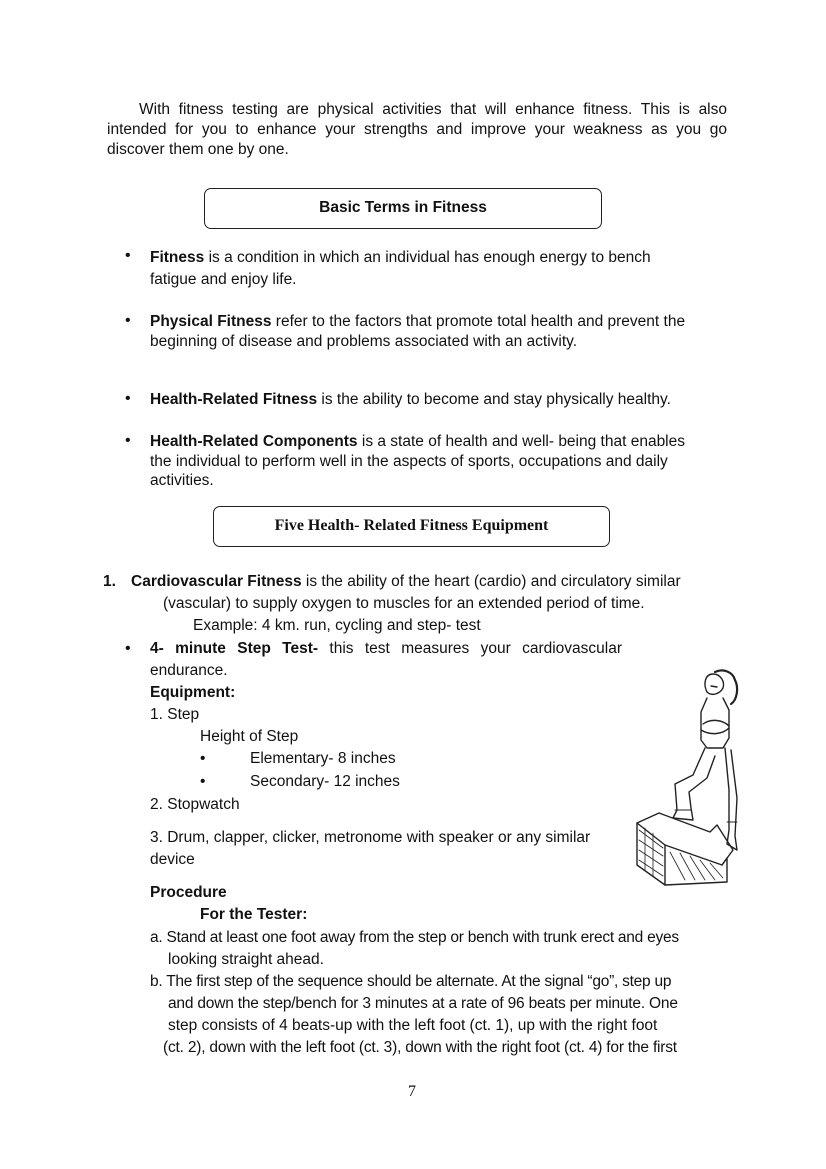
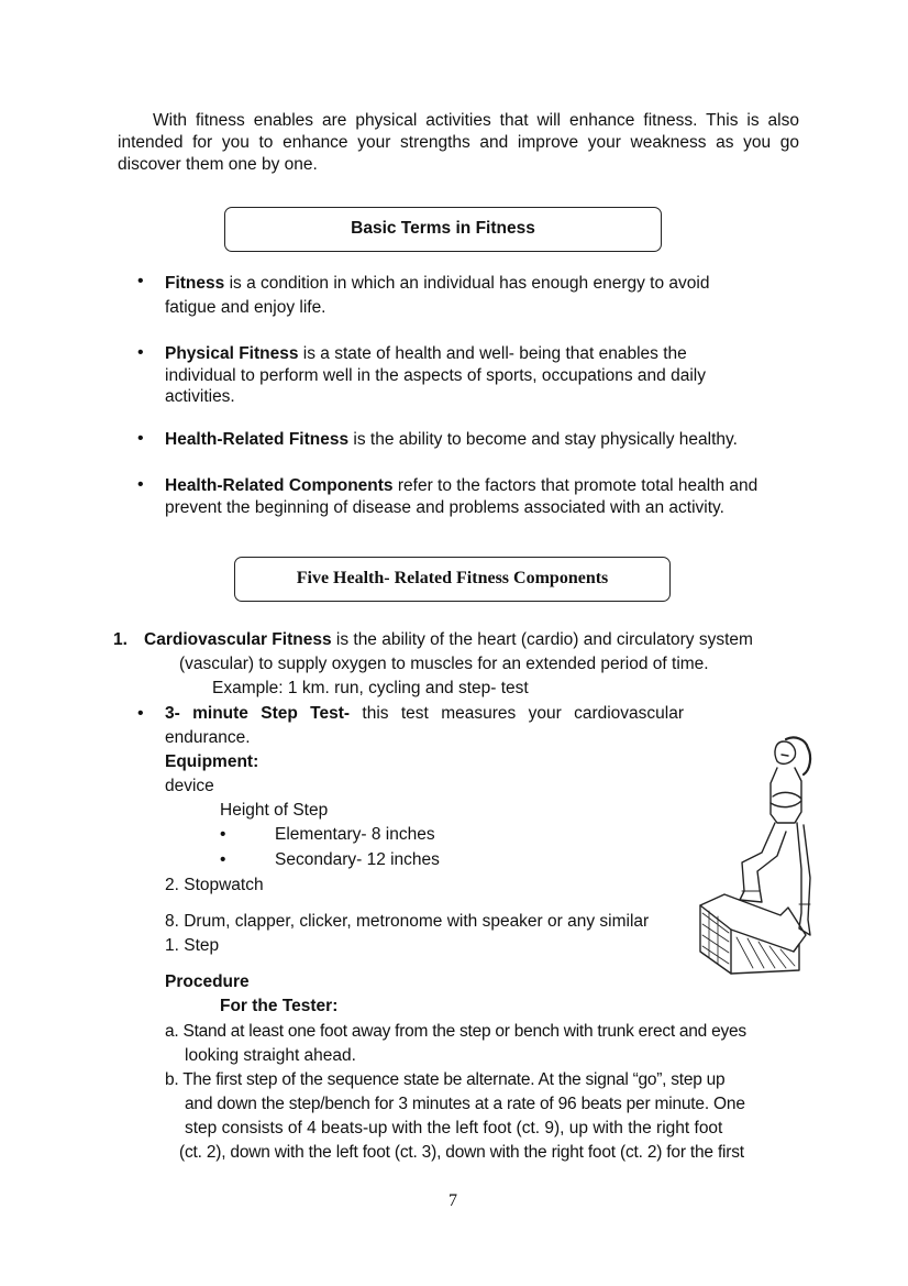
- With fitness testing are physical activities that will enhance fitness. This is also intended for you to enhance your strengths and improve your weakness as you go discover them one by one.
+ With fitness enables are physical activities that will enhance fitness. This is also intended for you to enhance your strengths and improve your weakness as you go discover them one by one.
  Basic Terms in Fitness
- Fitness is a condition in which an individual has enough energy to bench
+ Fitness is a condition in which an individual has enough energy to avoid
  fatigue and enjoy life.
- Physical Fitness refer to the factors that promote total health and prevent the beginning of disease and problems associated with an activity.
+ Physical Fitness is a state of health and well- being that enables the individual to perform well in the aspects of sports, occupations and daily activities.
  Health-Related Fitness is the ability to become and stay physically healthy.
- Health-Related Components is a state of health and well- being that enables the individual to perform well in the aspects of sports, occupations and daily activities.
+ Health-Related Components refer to the factors that promote total health and prevent the beginning of disease and problems associated with an activity.
- Five Health- Related Fitness Equipment
+ Five Health- Related Fitness Components
  1.
- Cardiovascular Fitness is the ability of the heart (cardio) and circulatory similar
+ Cardiovascular Fitness is the ability of the heart (cardio) and circulatory system
  (vascular) to supply oxygen to muscles for an extended period of time.
- Example: 4 km. run, cycling and step- test
+ Example: 1 km. run, cycling and step- test
- 4- minute Step Test- this test measures your cardiovascular
+ 3- minute Step Test- this test measures your cardiovascular
  endurance.
  Equipment:
- 1. Step
+ device
  Height of Step
  •
  Elementary- 8 inches
  •
  Secondary- 12 inches
  2. Stopwatch
- 3. Drum, clapper, clicker, metronome with speaker or any similar
+ 8. Drum, clapper, clicker, metronome with speaker or any similar
- device
+ 1. Step
  Procedure
  For the Tester:
  a. Stand at least one foot away from the step or bench with trunk erect and eyes
  looking straight ahead.
- b. The first step of the sequence should be alternate. At the signal “go”, step up
+ b. The first step of the sequence state be alternate. At the signal “go”, step up
  and down the step/bench for 3 minutes at a rate of 96 beats per minute. One
- step consists of 4 beats-up with the left foot (ct. 1), up with the right foot
+ step consists of 4 beats-up with the left foot (ct. 9), up with the right foot
- (ct. 2), down with the left foot (ct. 3), down with the right foot (ct. 4) for the first
+ (ct. 2), down with the left foot (ct. 3), down with the right foot (ct. 2) for the first
  7
